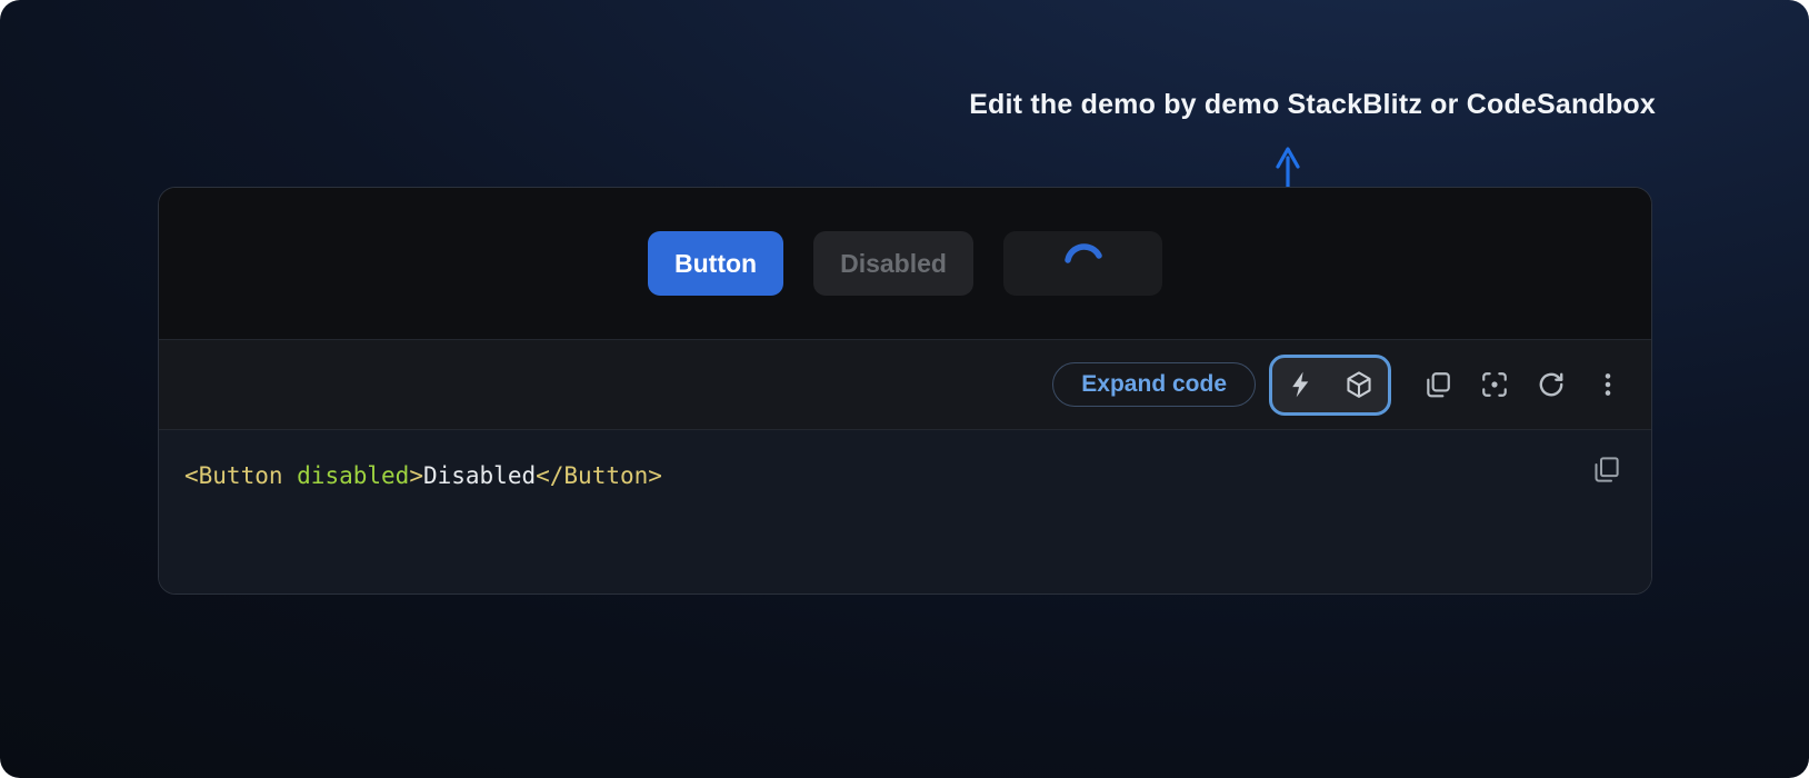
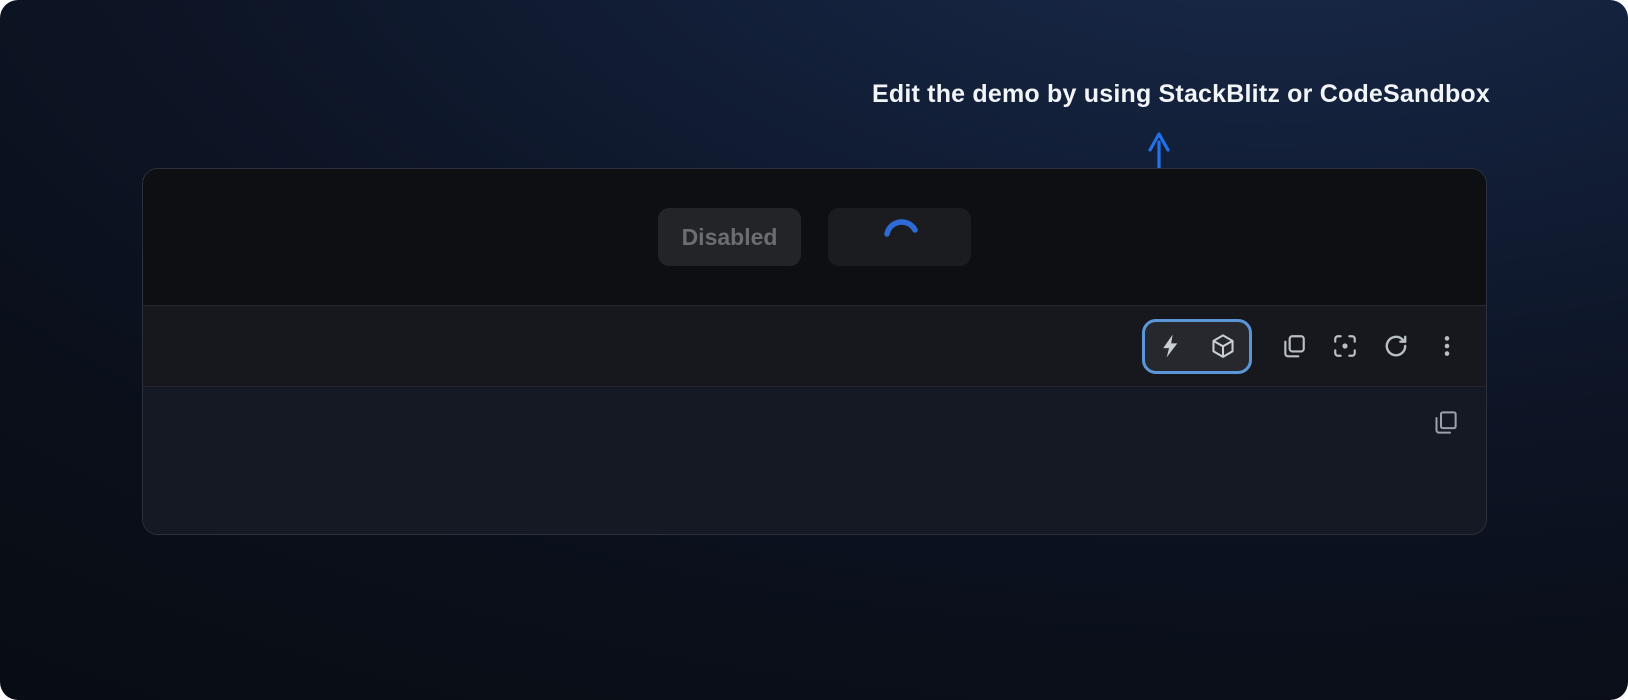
- Edit the demo by demo StackBlitz or CodeSandbox
+ Edit the demo by using StackBlitz or CodeSandbox
- Button
  Disabled
- Expand code
- <Button disabled>Disabled</Button>
